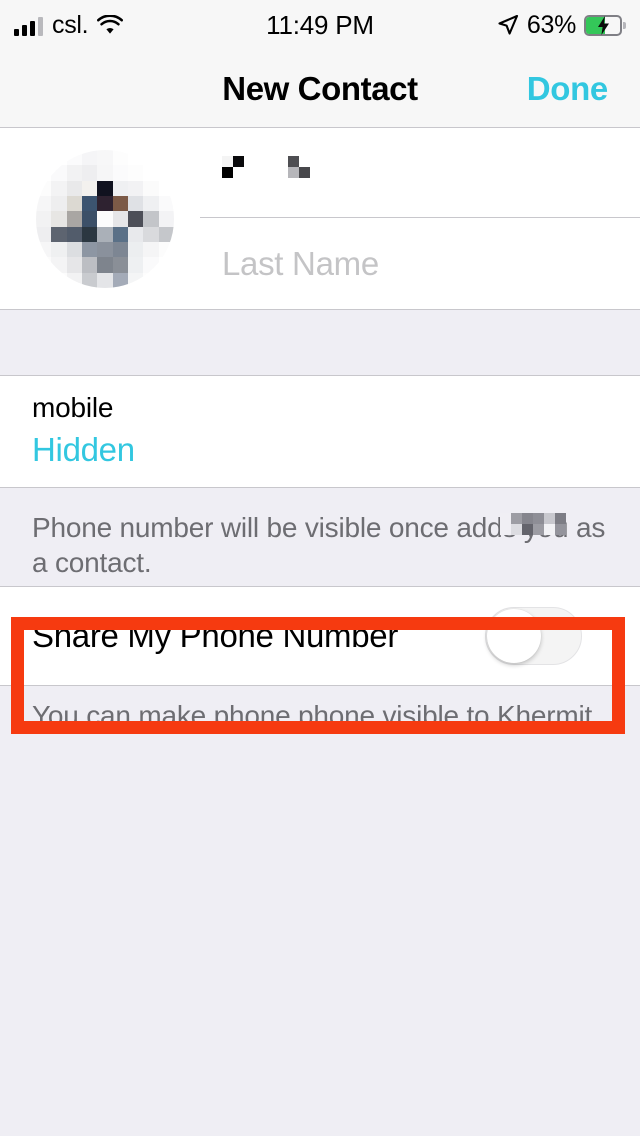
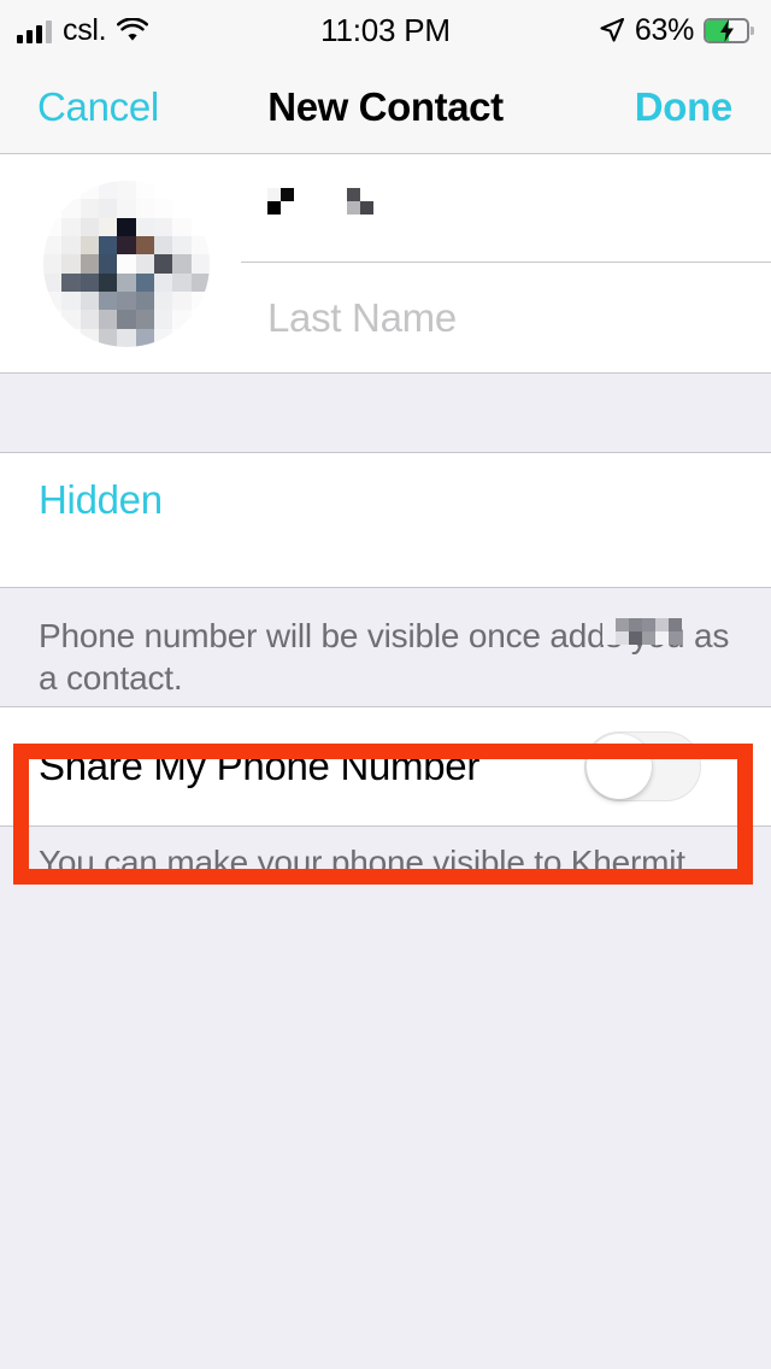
  csl.
- 11:49 PM
+ 11:03 PM
  63%
+ Cancel
  New Contact
  Done
  Last Name
- mobile
  Hidden
  Phone number will be visible once add as a contact.
  Share My Phone Number
- You can make phone phone visible to Khermit.
+ You can make your phone visible to Khermit.
